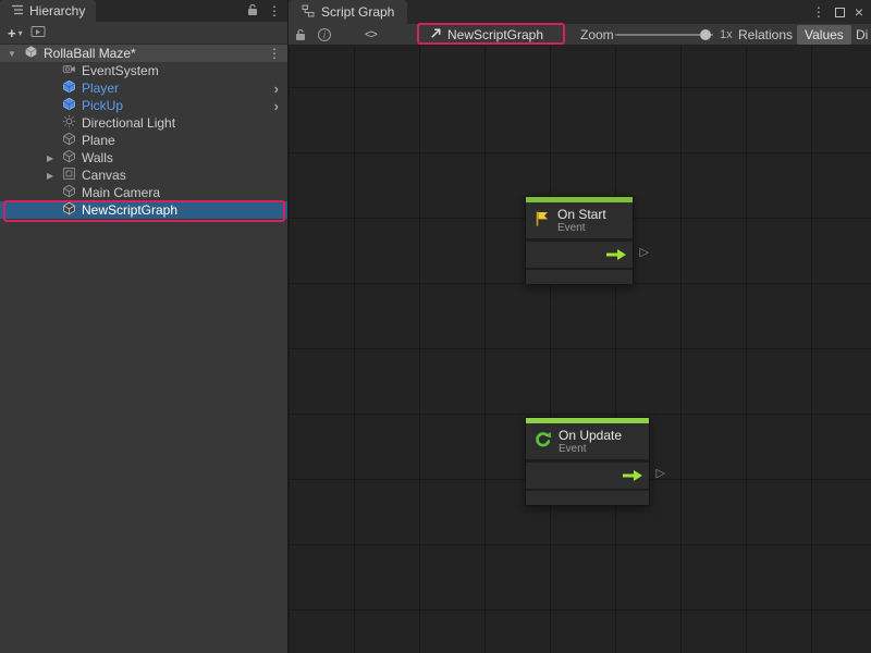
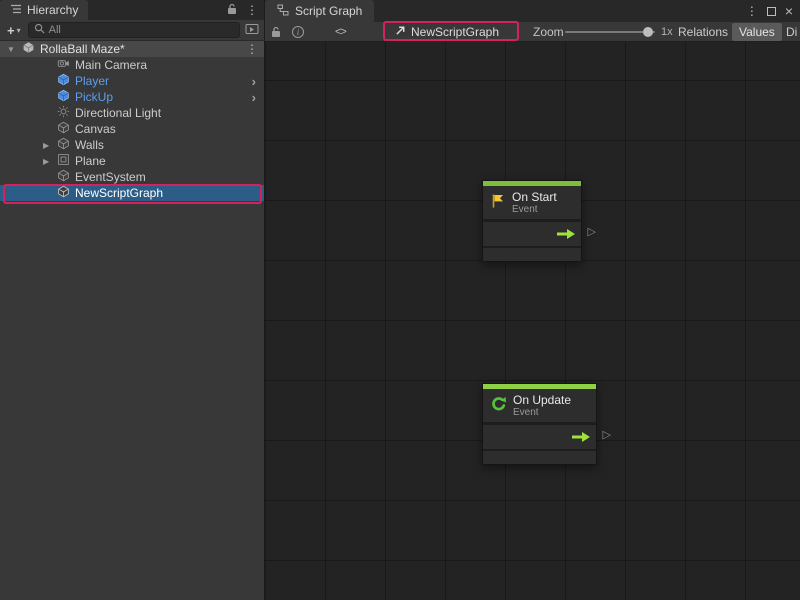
  Hierarchy
  ⋮
  +
  ▾
+ All
  ▼
  RollaBall Maze*
  ⋮
- EventSystem
+ Main Camera
  Player
  ›
  PickUp
  ›
  Directional Light
- Plane
+ Canvas
  ▶
  Walls
  ▶
- Canvas
+ Plane
- Main Camera
+ EventSystem
  NewScriptGraph
  Script Graph
  ⋮
  ×
  i
  <>
  NewScriptGraph
  Zoom
  1x
  Relations
  Values
  Di
  On Start
  Event
  ▷
  On Update
  Event
  ▷
